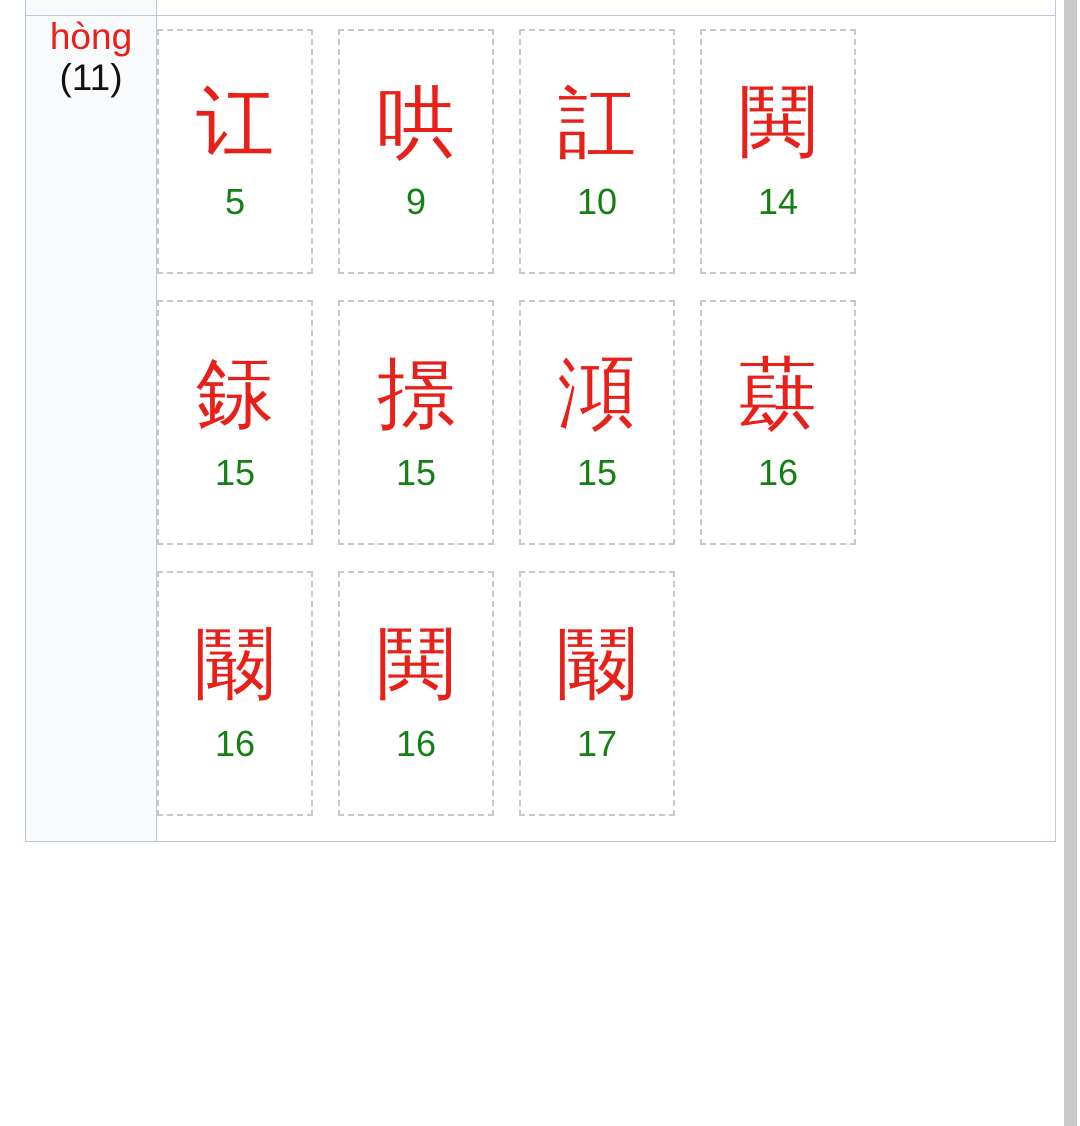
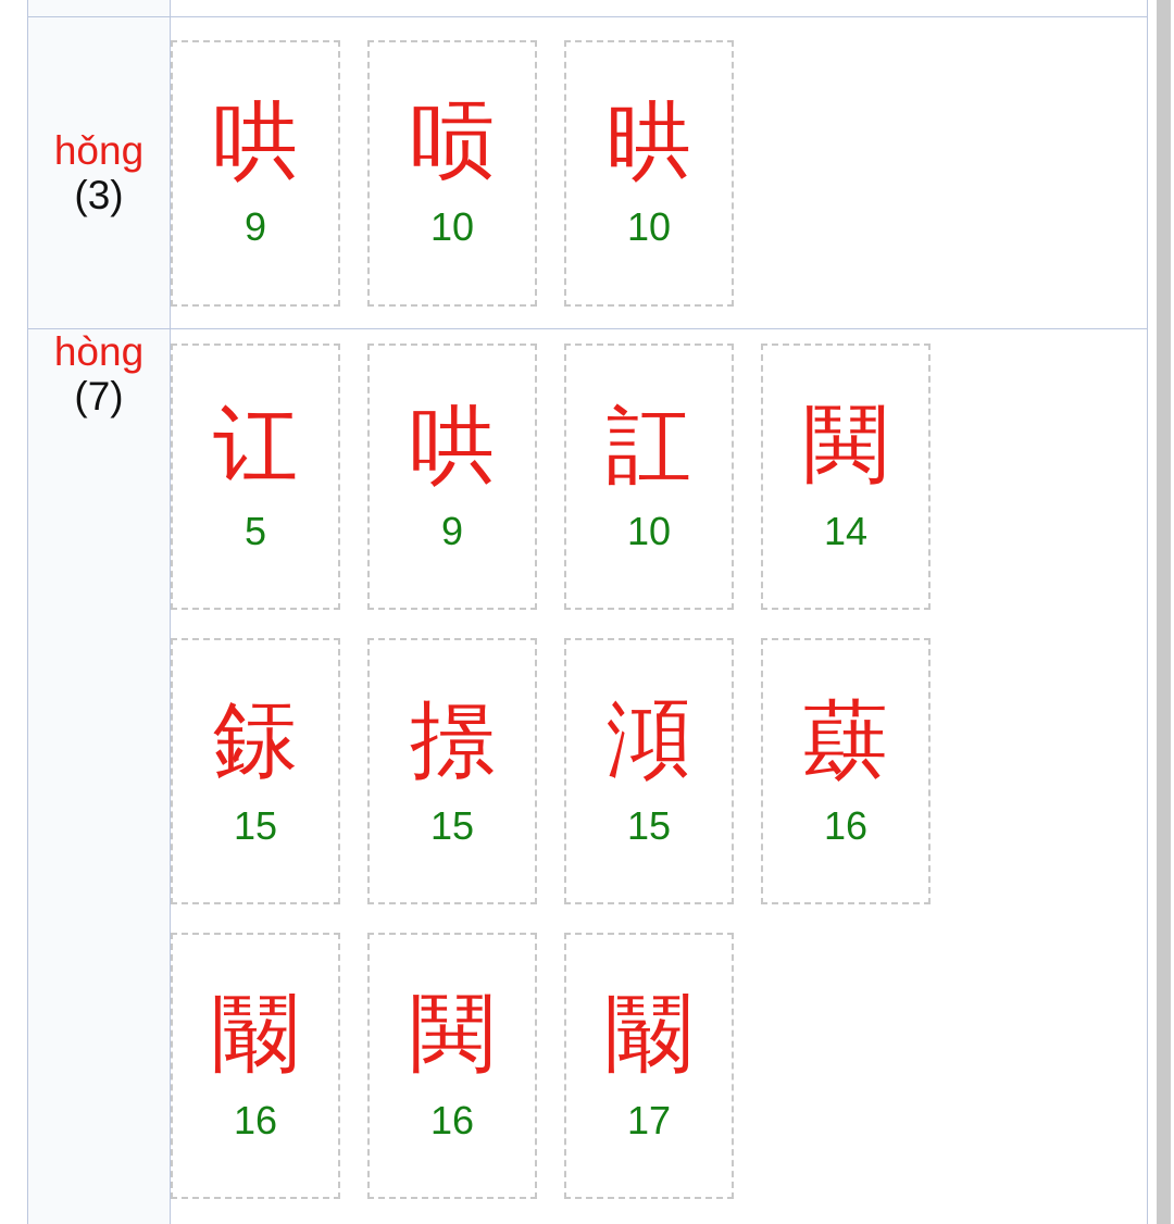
+ hǒng (3)	哄 9 唝 10 晎 10
- hòng (11)	讧 5 哄 9 訌 10 鬨 14 銾 15 撔 15 澒 15 蕻 16 鬫 16 鬨 16 鬫 17
+ hòng (7)	讧 5 哄 9 訌 10 鬨 14 銾 15 撔 15 澒 15 蕻 16 鬫 16 鬨 16 鬫 17
